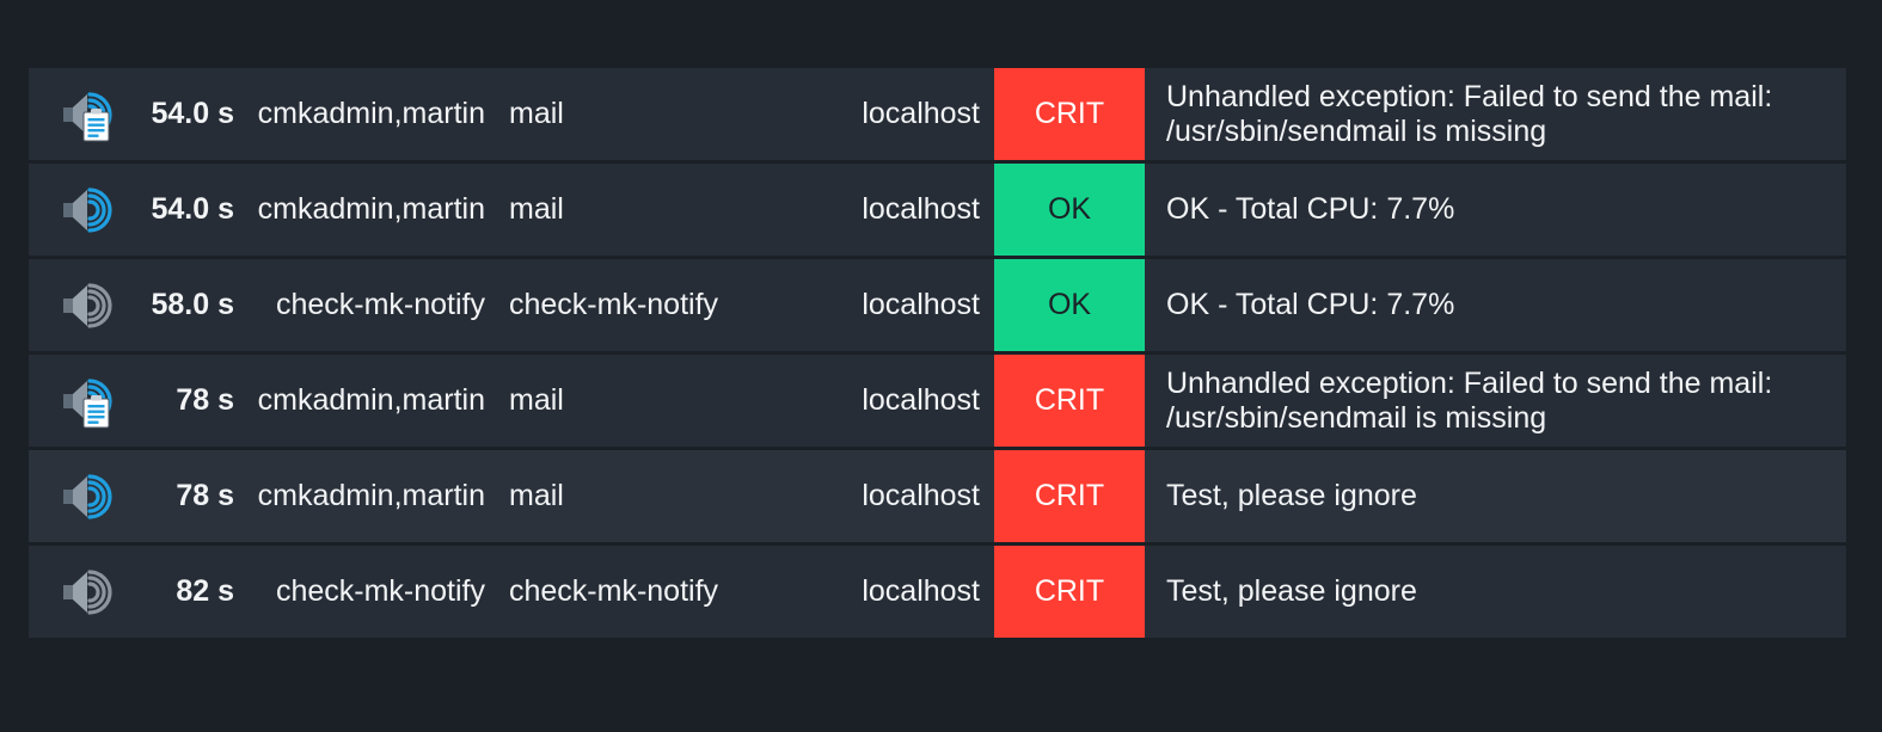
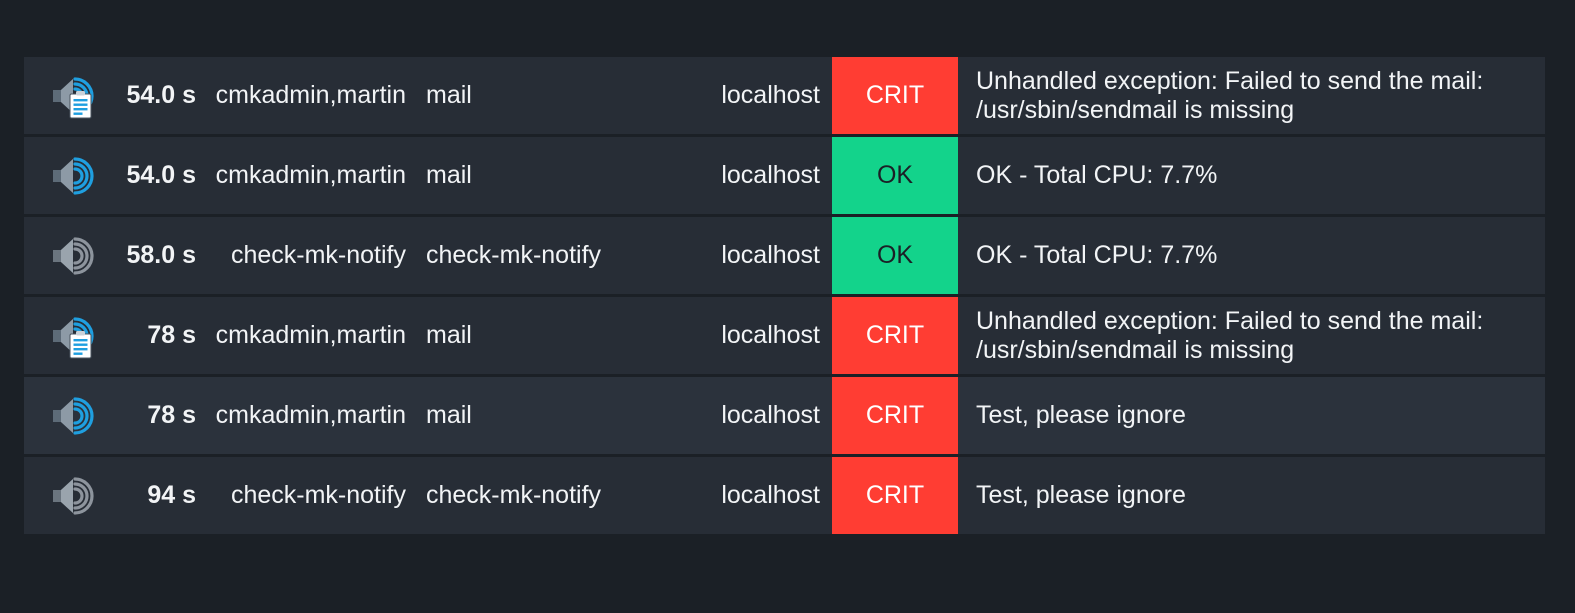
  54.0 s
  cmkadmin,martin
  mail
  localhost
  CRIT
  Unhandled exception: Failed to send the mail: /usr/sbin/sendmail is missing
  54.0 s
  cmkadmin,martin
  mail
  localhost
  OK
  OK - Total CPU: 7.7%
  58.0 s
  check-mk-notify
  check-mk-notify
  localhost
  OK
  OK - Total CPU: 7.7%
  78 s
  cmkadmin,martin
  mail
  localhost
  CRIT
  Unhandled exception: Failed to send the mail: /usr/sbin/sendmail is missing
  78 s
  cmkadmin,martin
  mail
  localhost
  CRIT
  Test, please ignore
- 82 s
+ 94 s
  check-mk-notify
  check-mk-notify
  localhost
  CRIT
  Test, please ignore
